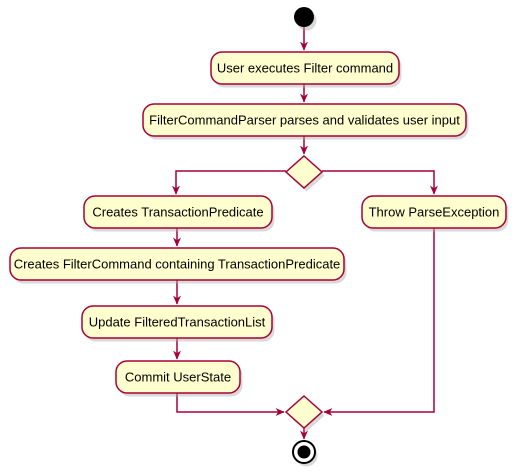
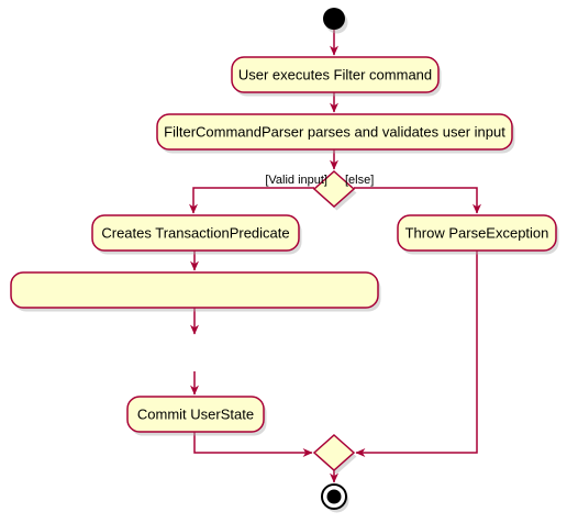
  User executes Filter command
  FilterCommandParser parses and validates user input
  Creates TransactionPredicate
  Throw ParseException
- Creates FilterCommand containing TransactionPredicate
- Update FilteredTransactionList
  Commit UserState
+ [Valid input]
+ [else]
